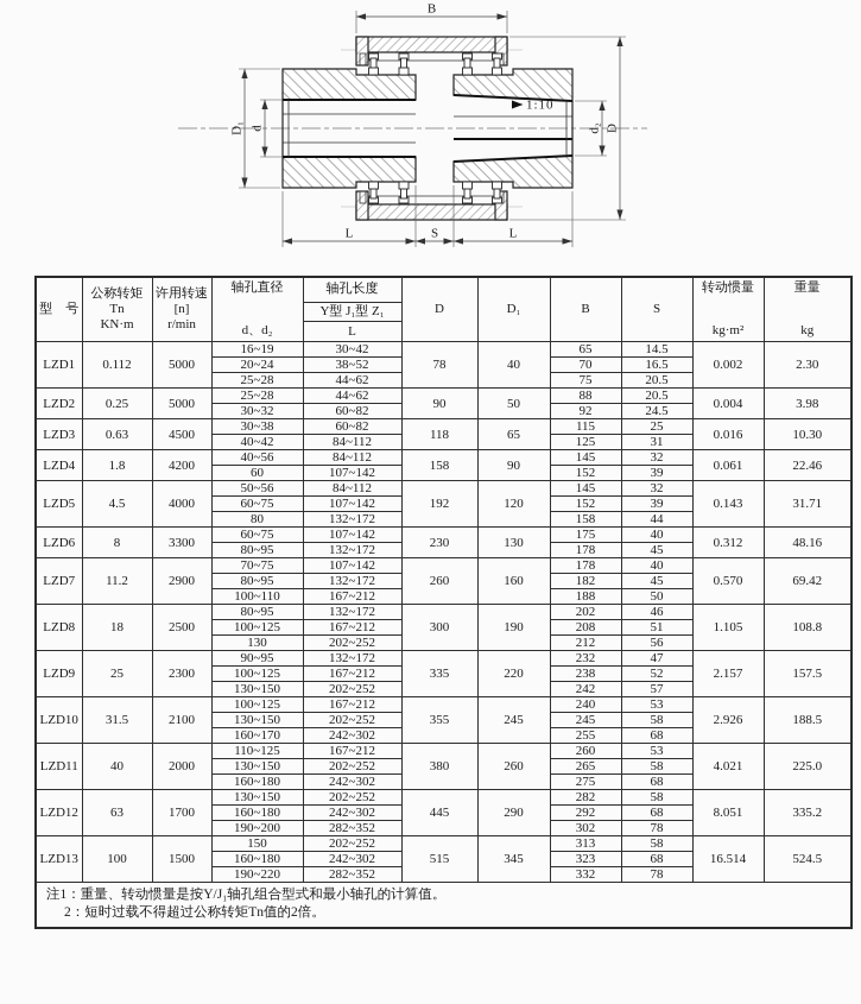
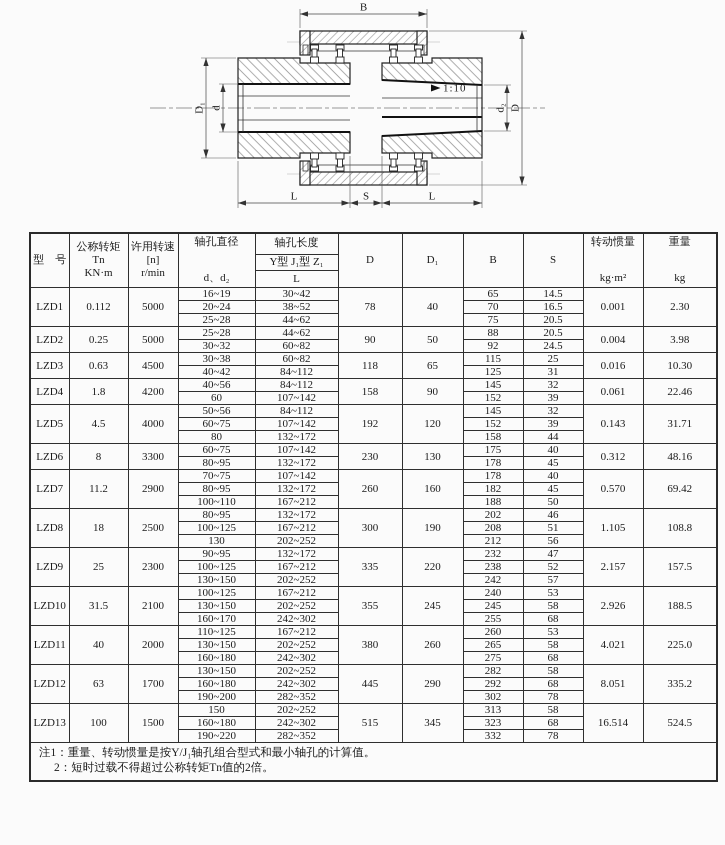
  1:10
  B
  L
  S
  L
  型 号	公称转矩 Tn KN·m	许用转速 [n] r/min	轴孔直径 d、d₂	轴孔长度	D	D₁	B	S	转动惯量 kg·m²	重量 kg
  Y型 J₁型 Z₁
  L
- LZD1	0.112	5000	16~19	30~42	78	40	65	14.5	0.002	2.30
+ LZD1	0.112	5000	16~19	30~42	78	40	65	14.5	0.001	2.30
  20~24	38~52	70	16.5
  25~28	44~62	75	20.5
  LZD2	0.25	5000	25~28	44~62	90	50	88	20.5	0.004	3.98
  30~32	60~82	92	24.5
  LZD3	0.63	4500	30~38	60~82	118	65	115	25	0.016	10.30
  40~42	84~112	125	31
  LZD4	1.8	4200	40~56	84~112	158	90	145	32	0.061	22.46
  60	107~142	152	39
  LZD5	4.5	4000	50~56	84~112	192	120	145	32	0.143	31.71
  60~75	107~142	152	39
  80	132~172	158	44
  LZD6	8	3300	60~75	107~142	230	130	175	40	0.312	48.16
  80~95	132~172	178	45
  LZD7	11.2	2900	70~75	107~142	260	160	178	40	0.570	69.42
  80~95	132~172	182	45
  100~110	167~212	188	50
  LZD8	18	2500	80~95	132~172	300	190	202	46	1.105	108.8
  100~125	167~212	208	51
  130	202~252	212	56
  LZD9	25	2300	90~95	132~172	335	220	232	47	2.157	157.5
  100~125	167~212	238	52
  130~150	202~252	242	57
  LZD10	31.5	2100	100~125	167~212	355	245	240	53	2.926	188.5
  130~150	202~252	245	58
  160~170	242~302	255	68
  LZD11	40	2000	110~125	167~212	380	260	260	53	4.021	225.0
  130~150	202~252	265	58
  160~180	242~302	275	68
  LZD12	63	1700	130~150	202~252	445	290	282	58	8.051	335.2
  160~180	242~302	292	68
  190~200	282~352	302	78
  LZD13	100	1500	150	202~252	515	345	313	58	16.514	524.5
  160~180	242~302	323	68
  190~220	282~352	332	78
  注1：重量、转动惯量是按Y/J₁轴孔组合型式和最小轴孔的计算值。 2：短时过载不得超过公称转矩Tn值的2倍。
